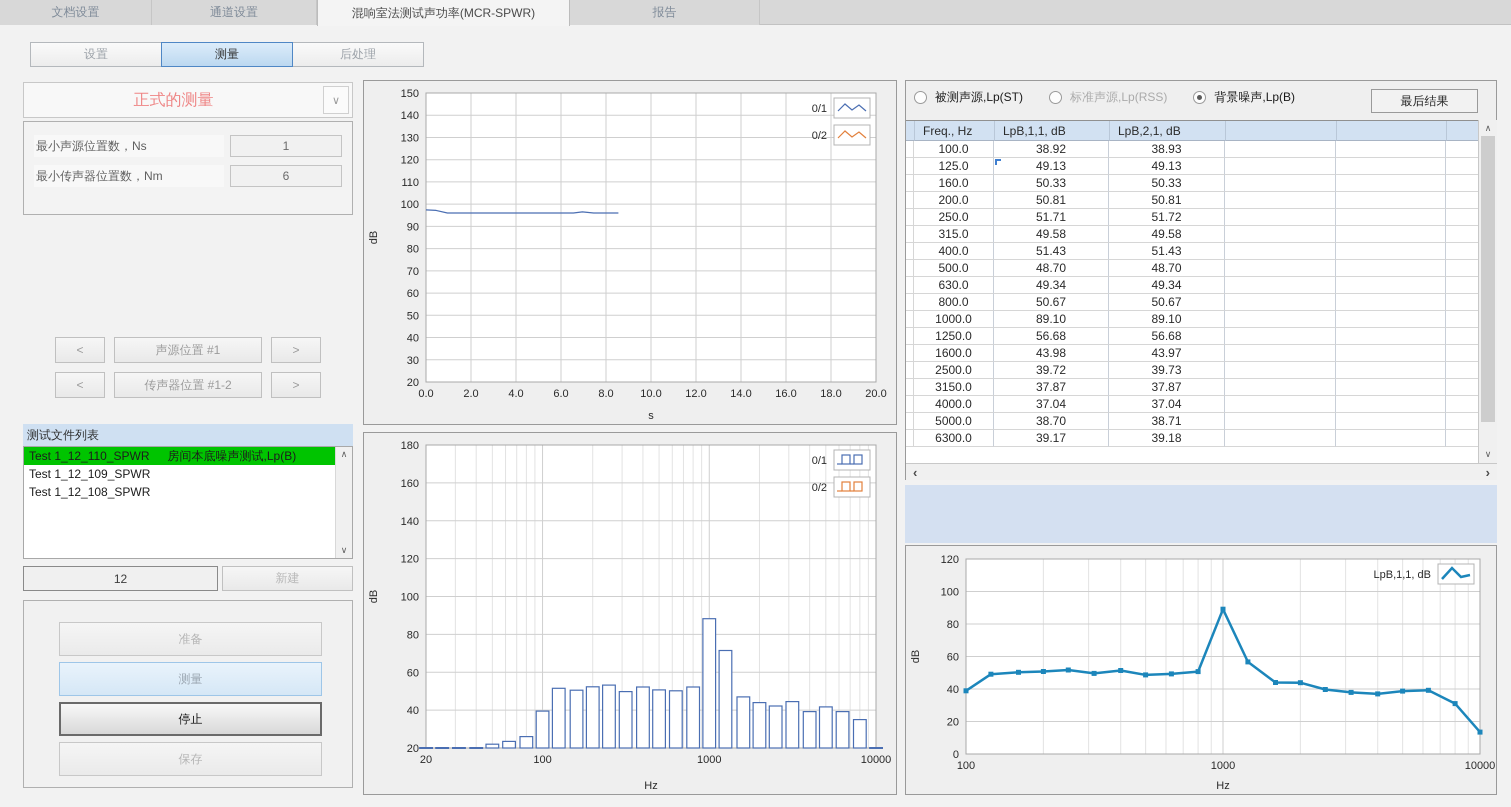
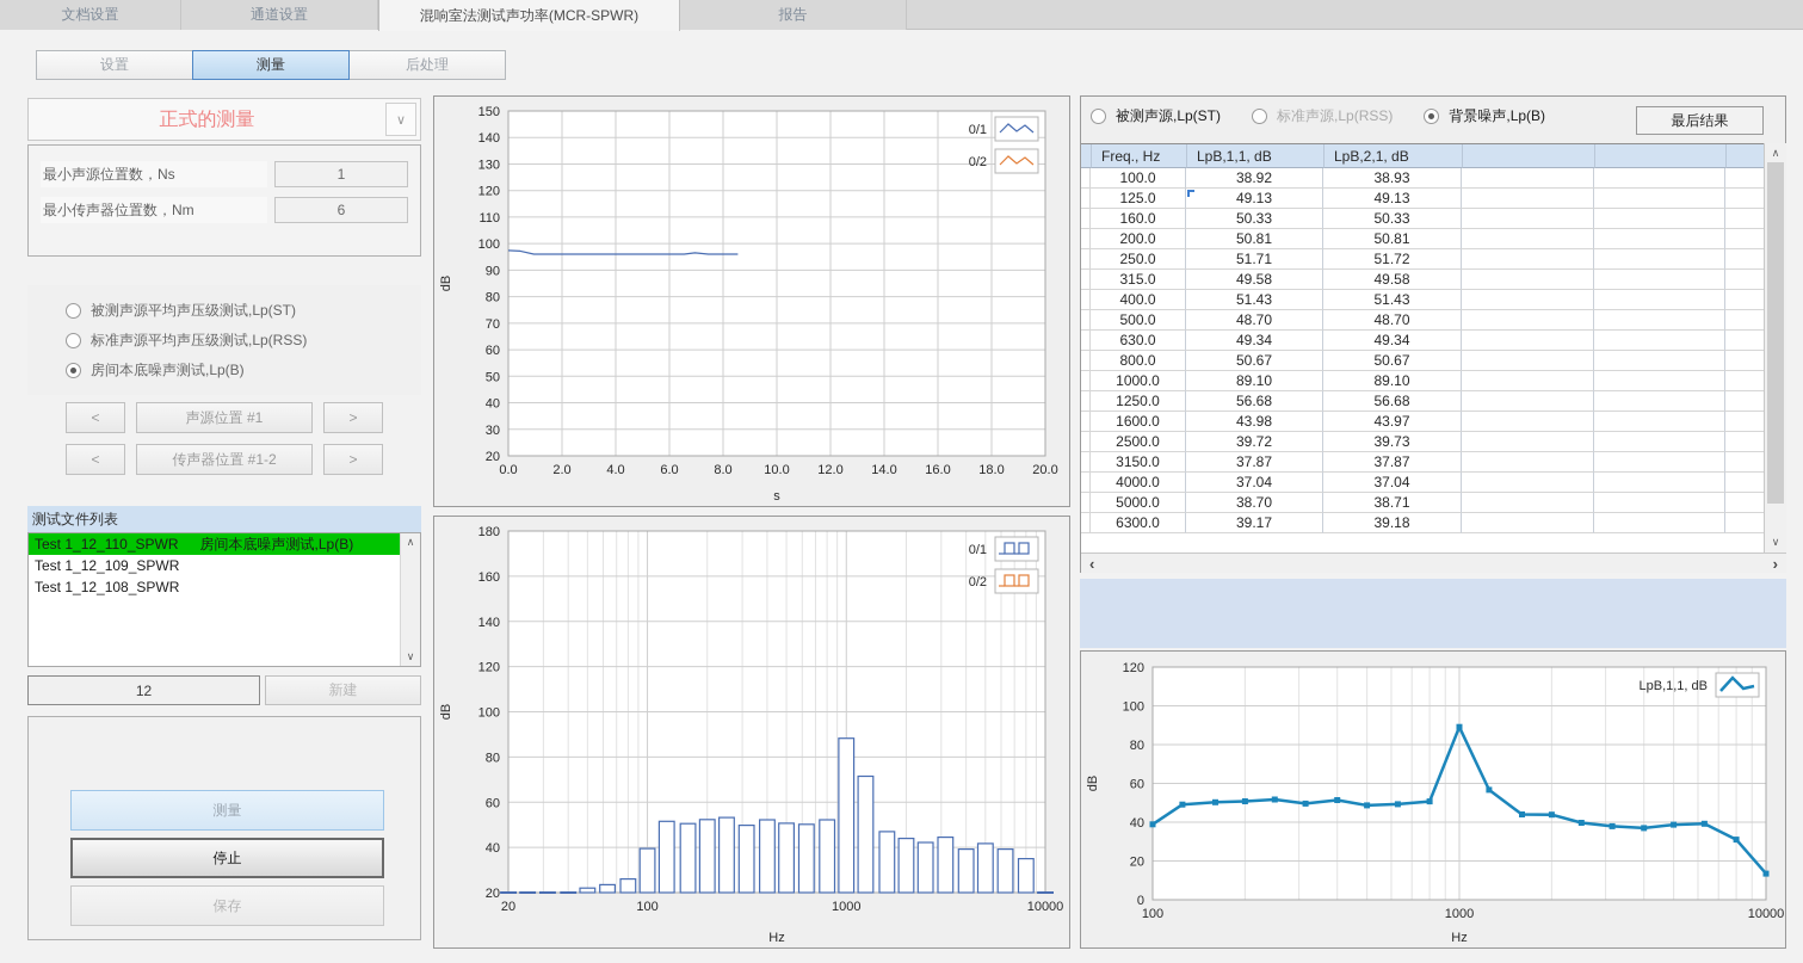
  文档设置
  通道设置
  混响室法测试声功率(MCR-SPWR)
  报告
  设置
  测量
  后处理
  正式的测量
  ∨
  最小声源位置数，Ns
  1
  最小传声器位置数，Nm
  6
+ 被测声源平均声压级测试,Lp(ST)
+ 标准声源平均声压级测试,Lp(RSS)
+ 房间本底噪声测试,Lp(B)
  <
  声源位置 #1
  >
  <
  传声器位置 #1-2
  >
  测试文件列表
  Test 1_12_110_SPWR 房间本底噪声测试,Lp(B)
  Test 1_12_109_SPWR
  Test 1_12_108_SPWR
  ∧
  ∨
  12
  新建
- 准备
  测量
  停止
  保存
  0.0
  2.0
  4.0
  6.0
  8.0
  10.0
  12.0
  14.0
  16.0
  18.0
  20.0
  20
  30
  40
  50
  60
  70
  80
  90
  100
  110
  120
  130
  140
  150
  s
  0/1
  0/2
  20
  100
  1000
  10000
  20
  40
  60
  80
  100
  120
  140
  160
  180
  Hz
  0/1
  0/2
  被测声源,Lp(ST)
  标准声源,Lp(RSS)
  背景噪声,Lp(B)
  最后结果
  Freq., Hz
  LpB,1,1, dB
  LpB,2,1, dB
  100.0
  38.92
  38.93
  125.0
  49.13
  49.13
  160.0
  50.33
  50.33
  200.0
  50.81
  50.81
  250.0
  51.71
  51.72
  315.0
  49.58
  49.58
  400.0
  51.43
  51.43
  500.0
  48.70
  48.70
  630.0
  49.34
  49.34
  800.0
  50.67
  50.67
  1000.0
  89.10
  89.10
  1250.0
  56.68
  56.68
  1600.0
  43.98
  43.97
  2500.0
  39.72
  39.73
  3150.0
  37.87
  37.87
  4000.0
  37.04
  37.04
  5000.0
  38.70
  38.71
  6300.0
  39.17
  39.18
  ∧
  ∨
  ‹
  ›
  100
  1000
  10000
  0
  20
  40
  60
  80
  100
  120
  Hz
  LpB,1,1, dB
